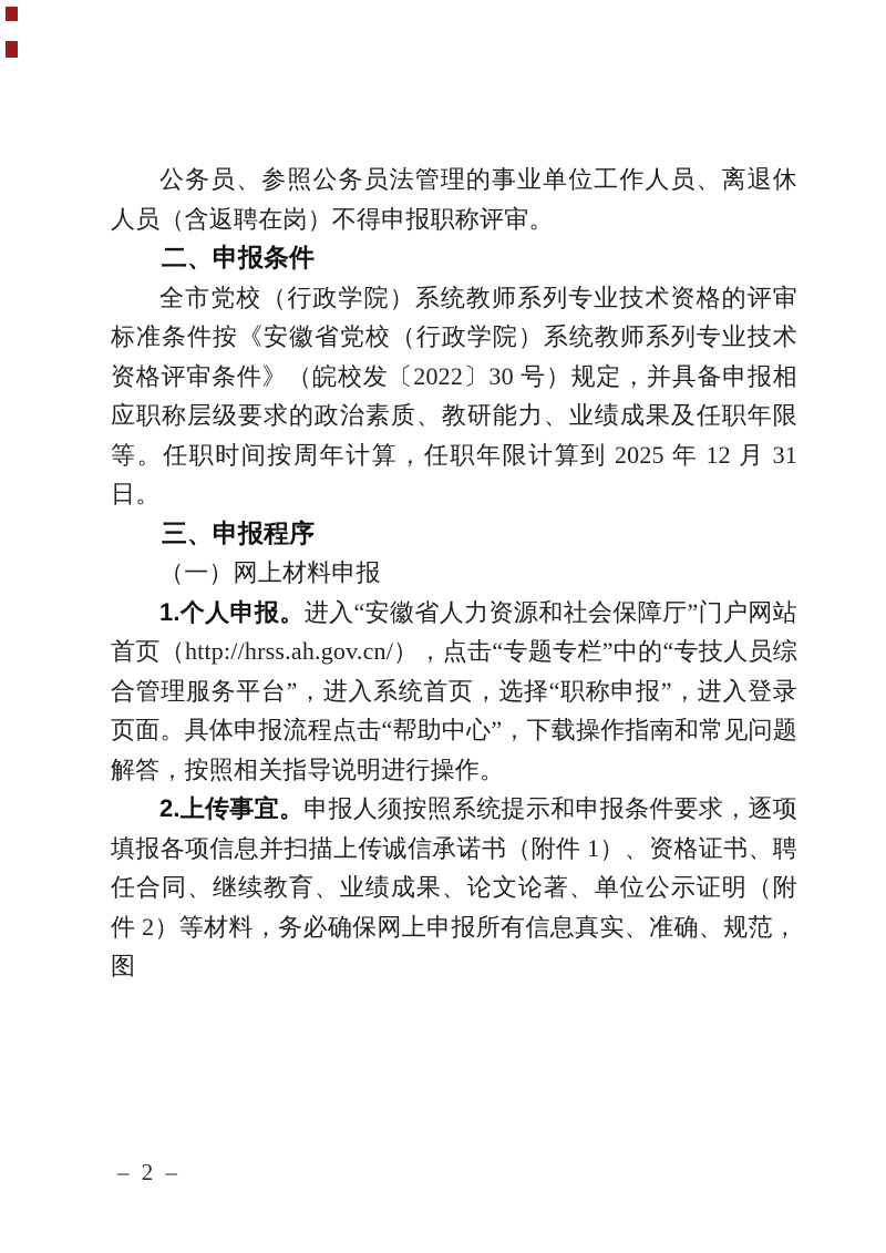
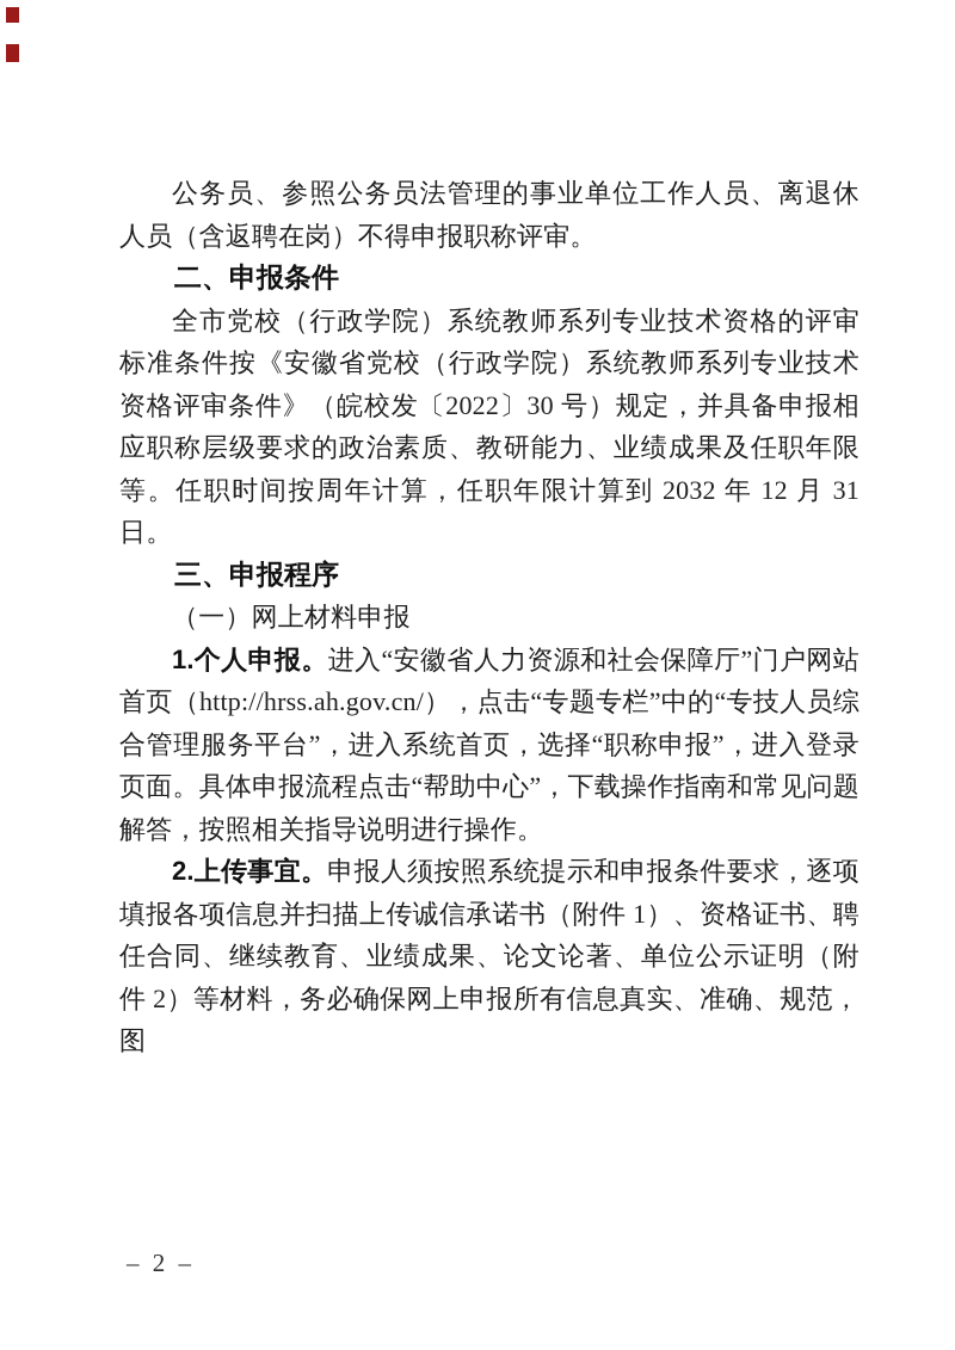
  公务员、参照公务员法管理的事业单位工作人员、离退休人员（含返聘在岗）不得申报职称评审。
  二、申报条件
- 全市党校（行政学院）系统教师系列专业技术资格的评审标准条件按《安徽省党校（行政学院）系统教师系列专业技术资格评审条件》（皖校发〔2022〕30 号）规定，并具备申报相应职称层级要求的政治素质、教研能力、业绩成果及任职年限等。任职时间按周年计算，任职年限计算到 2025 年 12 月 31 日。
+ 全市党校（行政学院）系统教师系列专业技术资格的评审标准条件按《安徽省党校（行政学院）系统教师系列专业技术资格评审条件》（皖校发〔2022〕30 号）规定，并具备申报相应职称层级要求的政治素质、教研能力、业绩成果及任职年限等。任职时间按周年计算，任职年限计算到 2032 年 12 月 31 日。
  三、申报程序
  （一）网上材料申报
  1.个人申报。进入“安徽省人力资源和社会保障厅”门户网站首页（http://hrss.ah.gov.cn/），点击“专题专栏”中的“专技人员综合管理服务平台”，进入系统首页，选择“职称申报”，进入登录页面。具体申报流程点击“帮助中心”，下载操作指南和常见问题解答，按照相关指导说明进行操作。
  2.上传事宜。申报人须按照系统提示和申报条件要求，逐项填报各项信息并扫描上传诚信承诺书（附件 1）、资格证书、聘任合同、继续教育、业绩成果、论文论著、单位公示证明（附件 2）等材料，务必确保网上申报所有信息真实、准确、规范，图
  – 2 –
